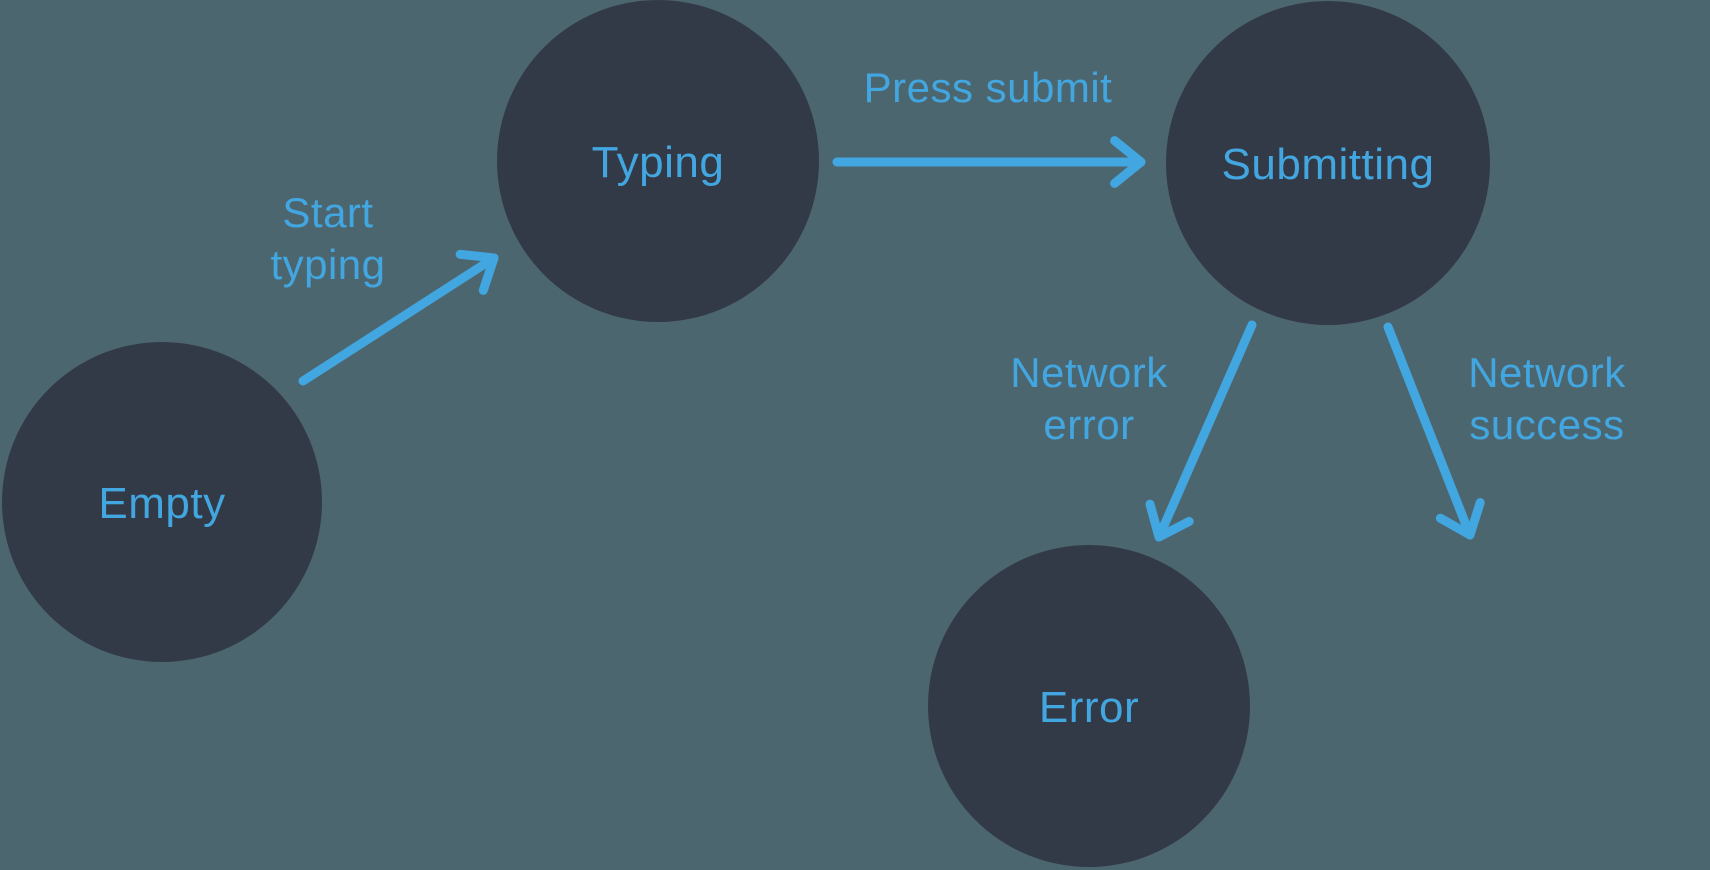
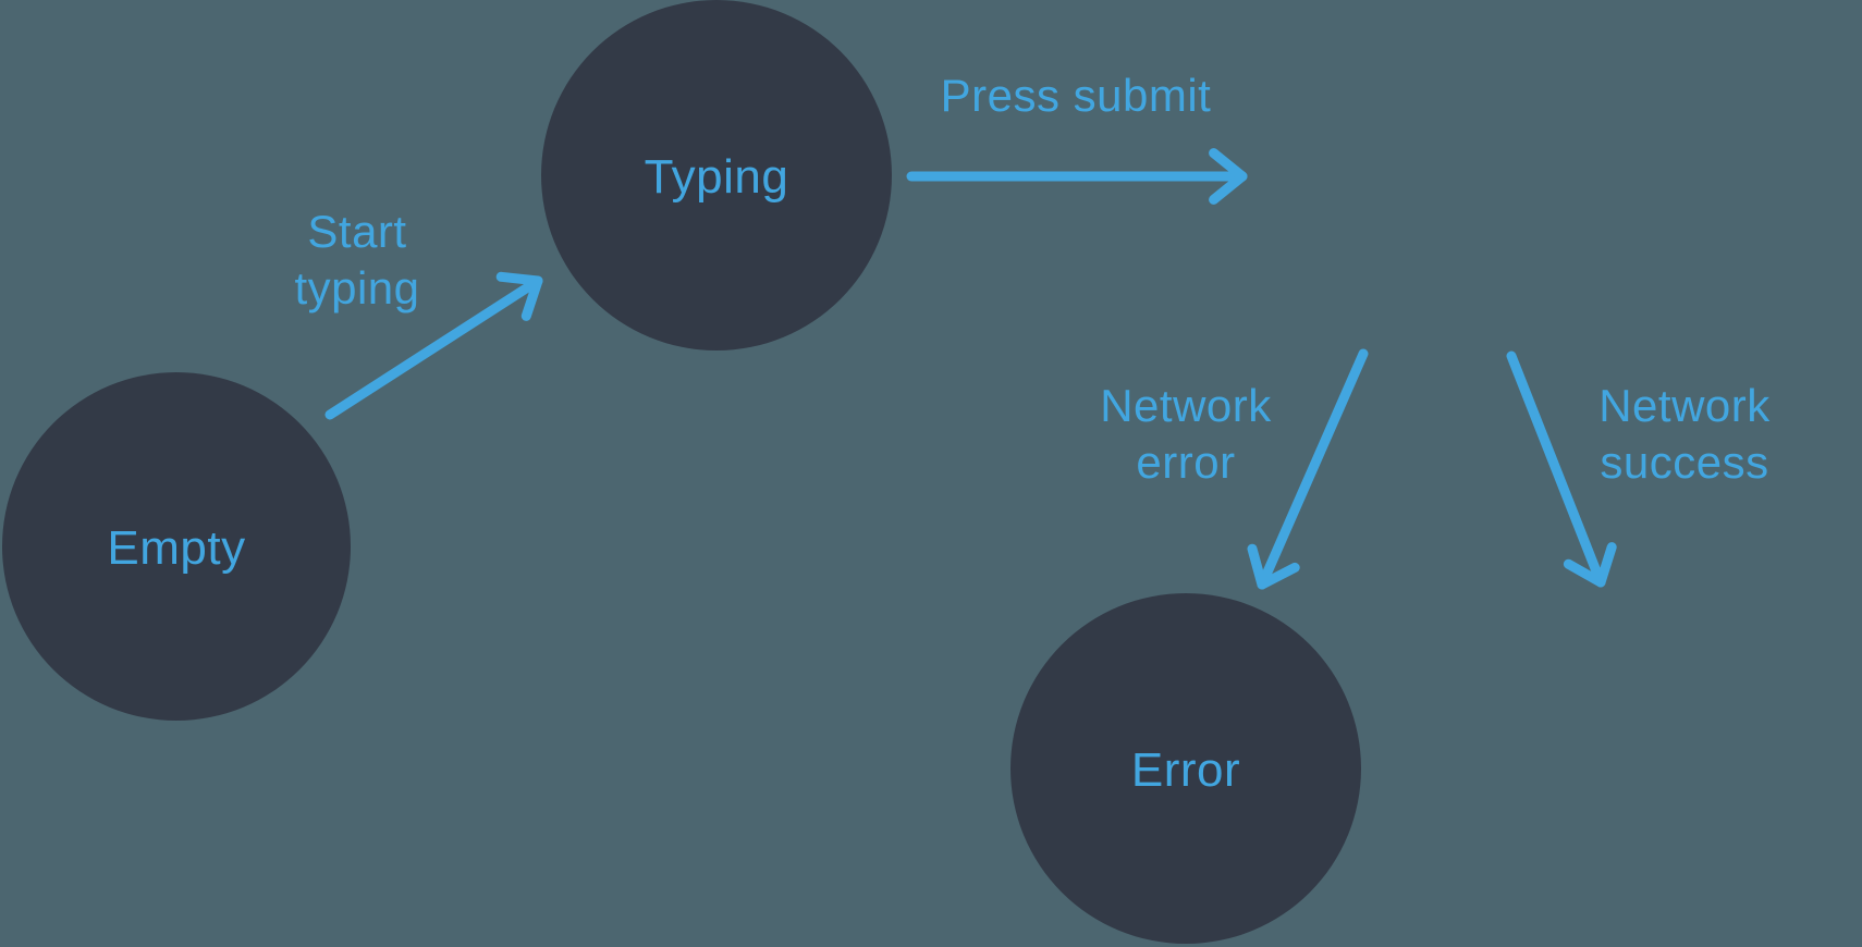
  Start
  typing
  Press submit
  Network
  error
  Network
  success
  Empty
  Typing
- Submitting
  Error
